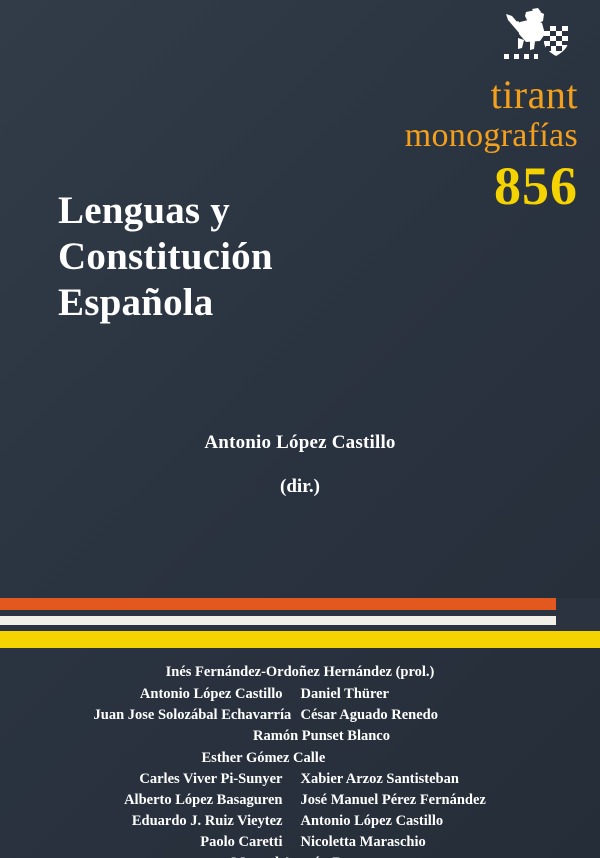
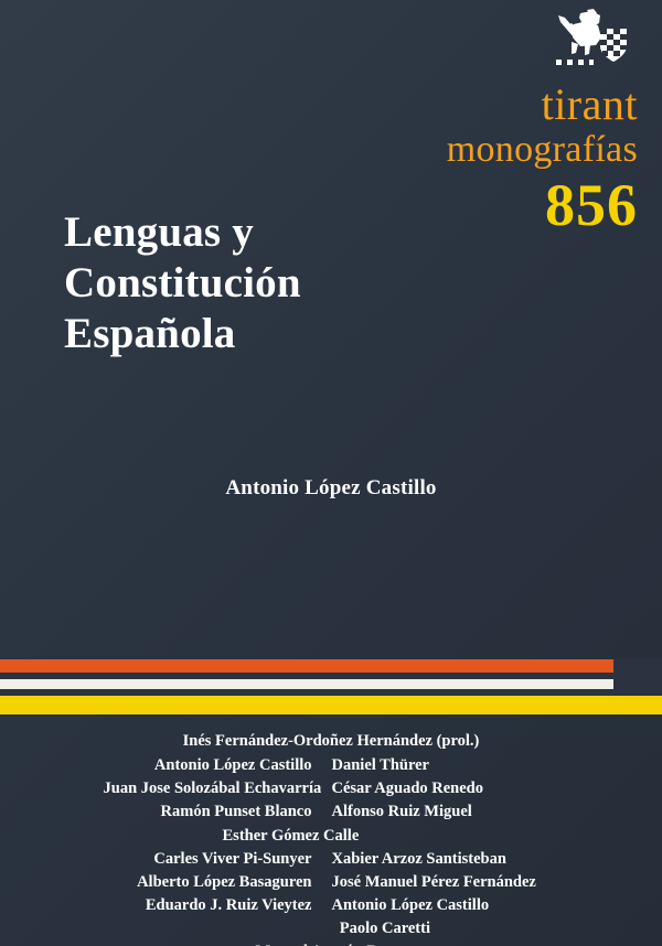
  tirant
  monografías
  856
  Lenguas y
  Constitución
  Española
  Antonio López Castillo
- (dir.)
  Inés Fernández-Ordoñez Hernández (prol.)
  Antonio López Castillo
  Daniel Thürer
  Juan Jose Solozábal Echavarría
  César Aguado Renedo
  Ramón Punset Blanco
+ Alfonso Ruiz Miguel
  Esther Gómez Calle
  Carles Viver Pi-Sunyer
  Xabier Arzoz Santisteban
  Alberto López Basaguren
  José Manuel Pérez Fernández
  Eduardo J. Ruiz Vieytez
  Antonio López Castillo
  Paolo Caretti
- Nicoletta Maraschio
